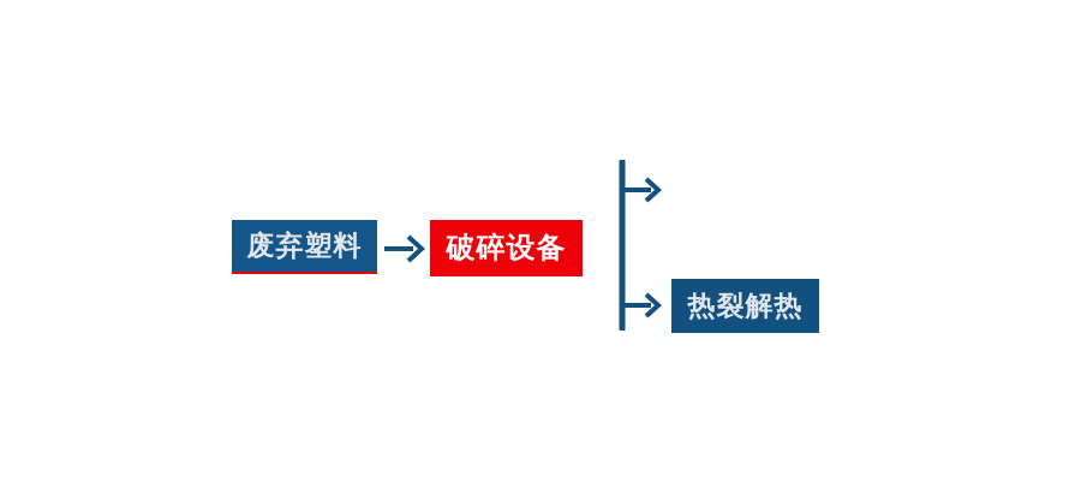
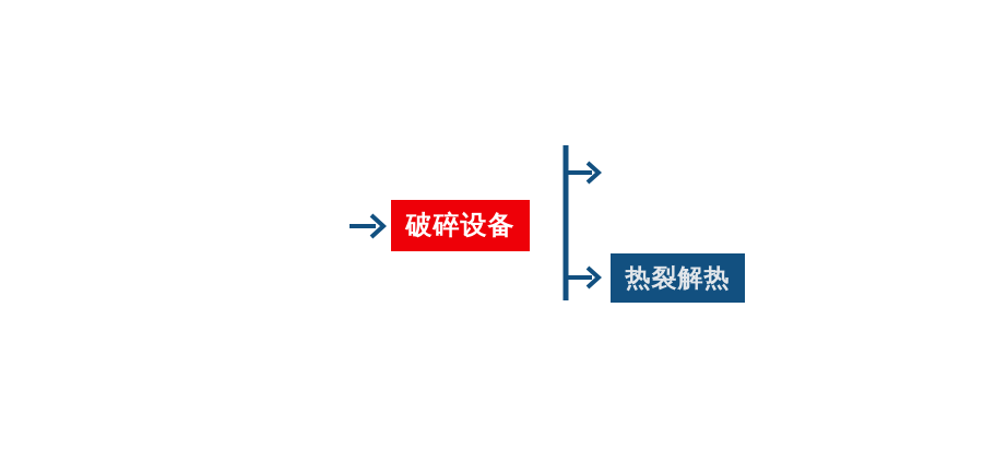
- 废弃塑料
  破碎设备
  热裂解热
